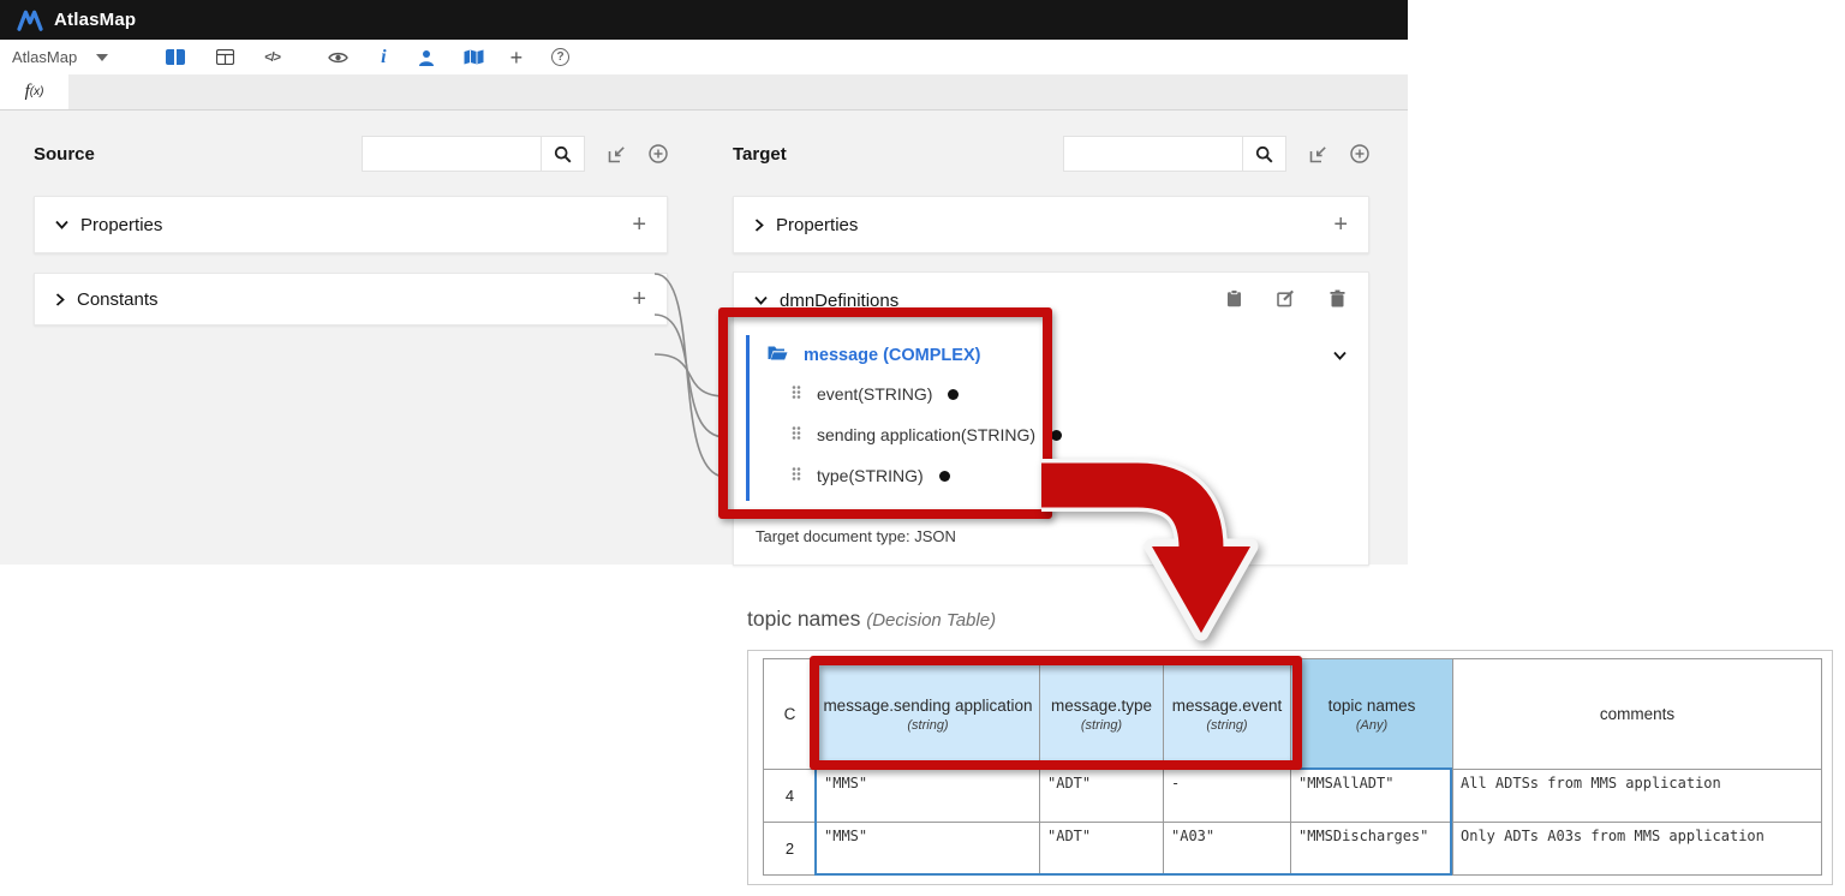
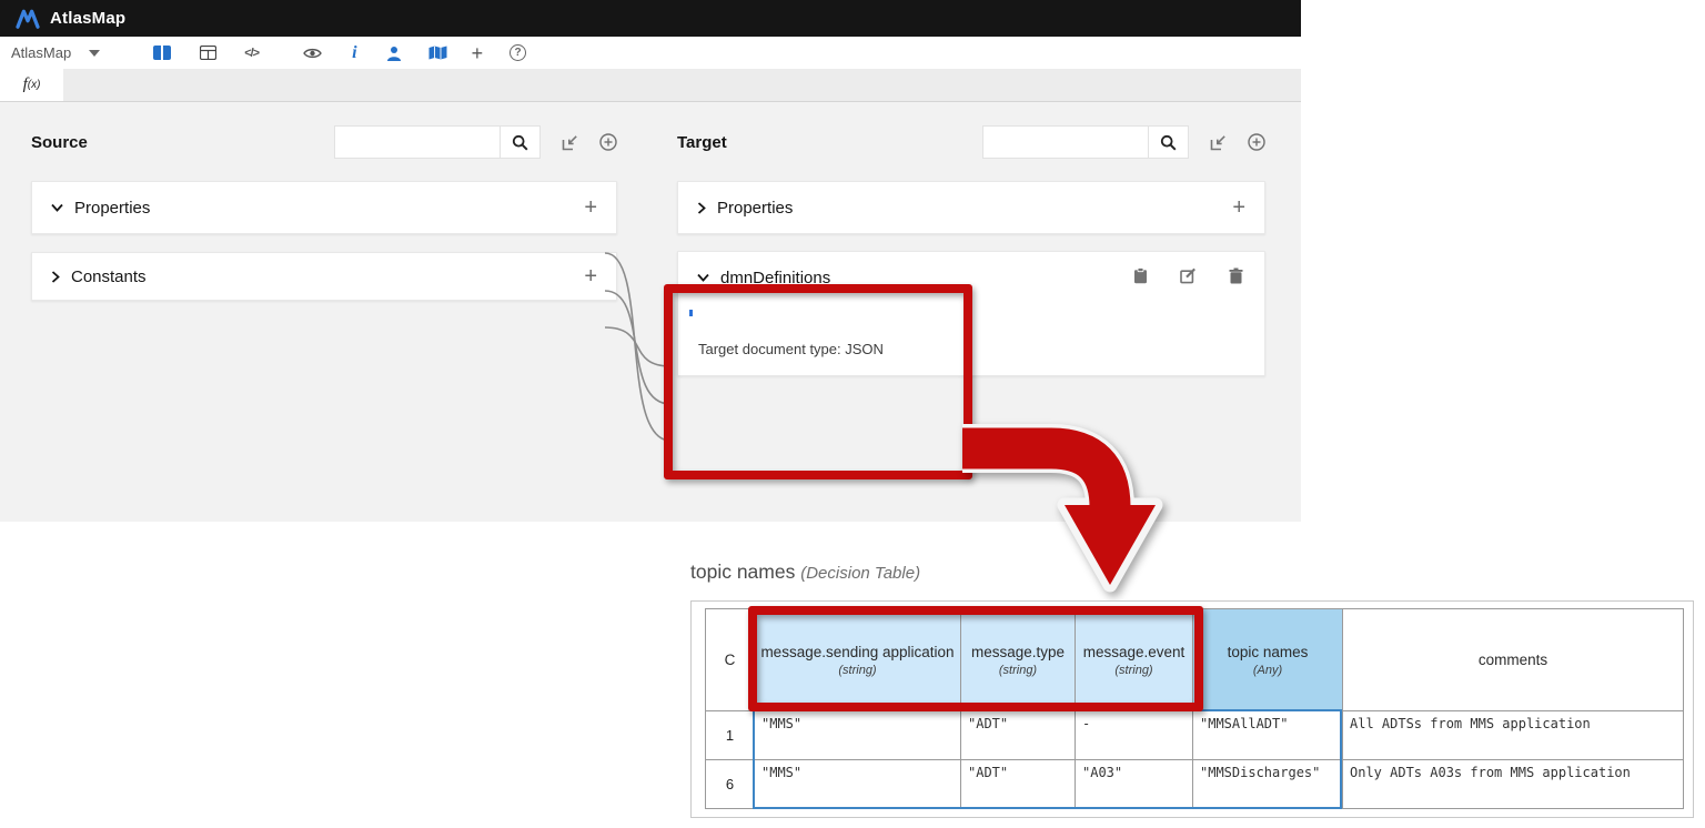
  AtlasMap
  AtlasMap
  </>
  i
  +
  ?
  f
  (x)
  Source
  Properties
  +
  Constants
  +
  Target
  Properties
  +
  dmnDefinitions
- message (COMPLEX)
- event(STRING)
- sending application(STRING)
- type(STRING)
  Target document type: JSON
  topic names (Decision Table)
  C	message.sending application(string)	message.type(string)	message.event(string)	topic names(Any)	comments
- 4	"MMS"	"ADT"	-	"MMSAllADT"	All ADTSs from MMS application
+ 1	"MMS"	"ADT"	-	"MMSAllADT"	All ADTSs from MMS application
- 2	"MMS"	"ADT"	"A03"	"MMSDischarges"	Only ADTs A03s from MMS application
+ 6	"MMS"	"ADT"	"A03"	"MMSDischarges"	Only ADTs A03s from MMS application
